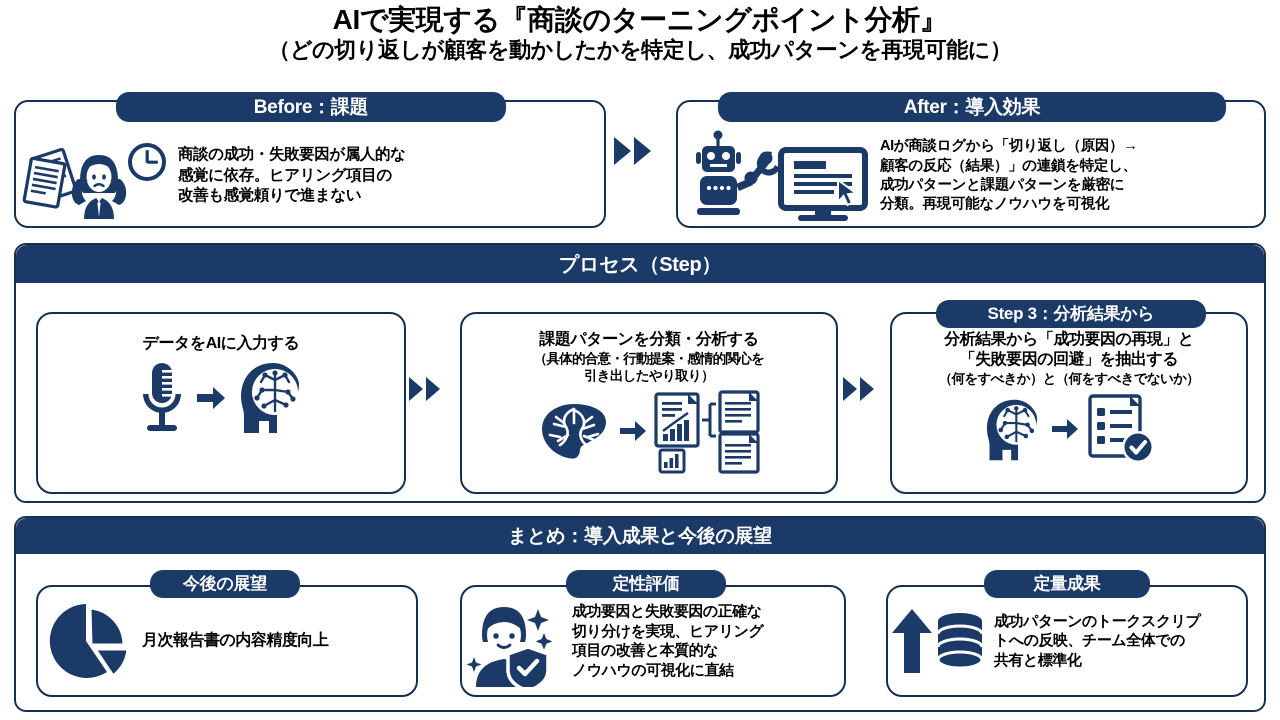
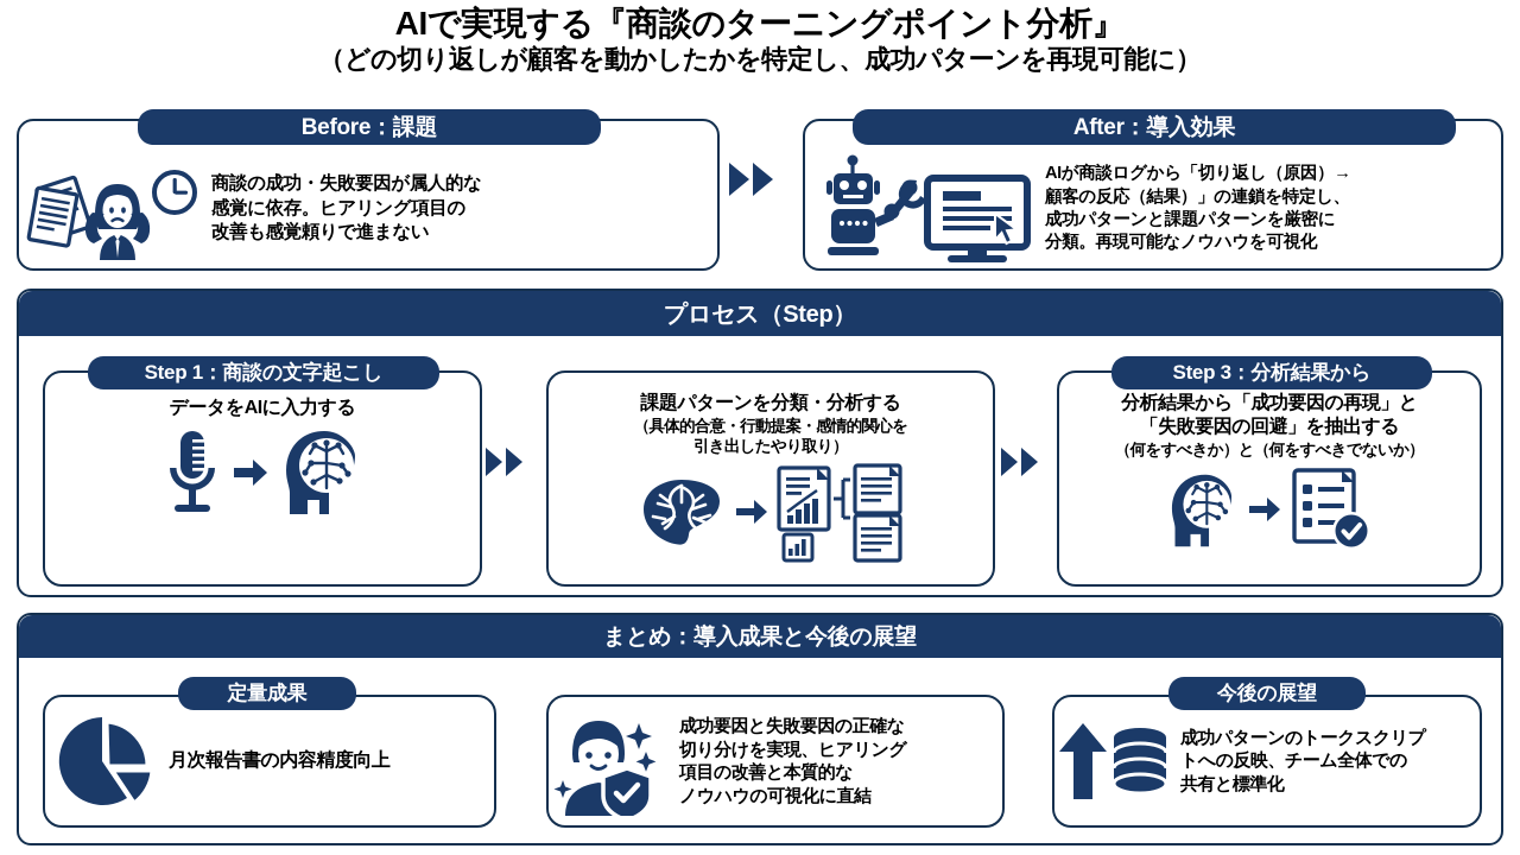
  AIで実現する『商談のターニングポイント分析』
  （どの切り返しが顧客を動かしたかを特定し、成功パターンを再現可能に）
  Before：課題
  商談の成功・失敗要因が属人的な
  感覚に依存。ヒアリング項目の
  改善も感覚頼りで進まない
  After：導入効果
  AIが商談ログから「切り返し（原因）→
  顧客の反応（結果）」の連鎖を特定し、
  成功パターンと課題パターンを厳密に
  分類。再現可能なノウハウを可視化
  プロセス（Step）
+ Step 1：商談の文字起こし
  データをAIに入力する
  課題パターンを分類・分析する
  （具体的合意・行動提案・感情的関心を
  引き出したやり取り）
  Step 3：分析結果から
  分析結果から「成功要因の再現」と
  「失敗要因の回避」を抽出する
  （何をすべきか）と（何をすべきでないか）
  まとめ：導入成果と今後の展望
- 今後の展望
+ 定量成果
  月次報告書の内容精度向上
- 定性評価
  成功要因と失敗要因の正確な
  切り分けを実現、ヒアリング
  項目の改善と本質的な
  ノウハウの可視化に直結
- 定量成果
+ 今後の展望
  成功パターンのトークスクリプ
  トへの反映、チーム全体での
  共有と標準化
